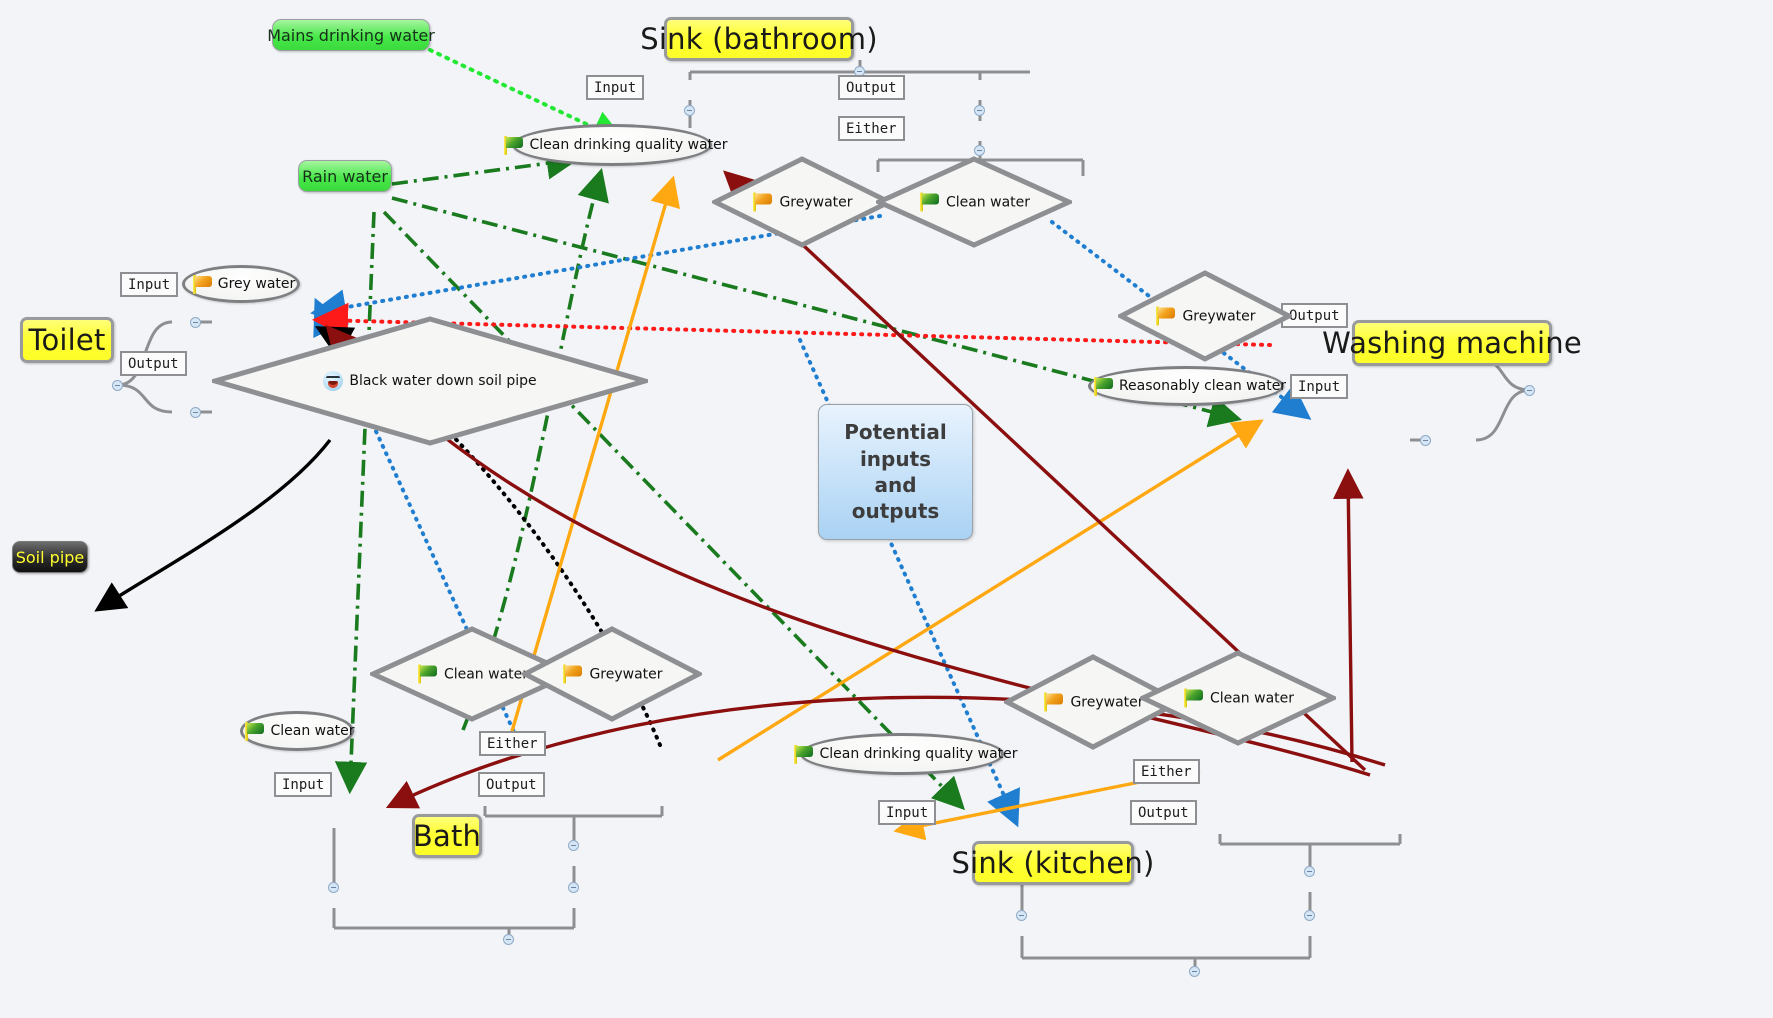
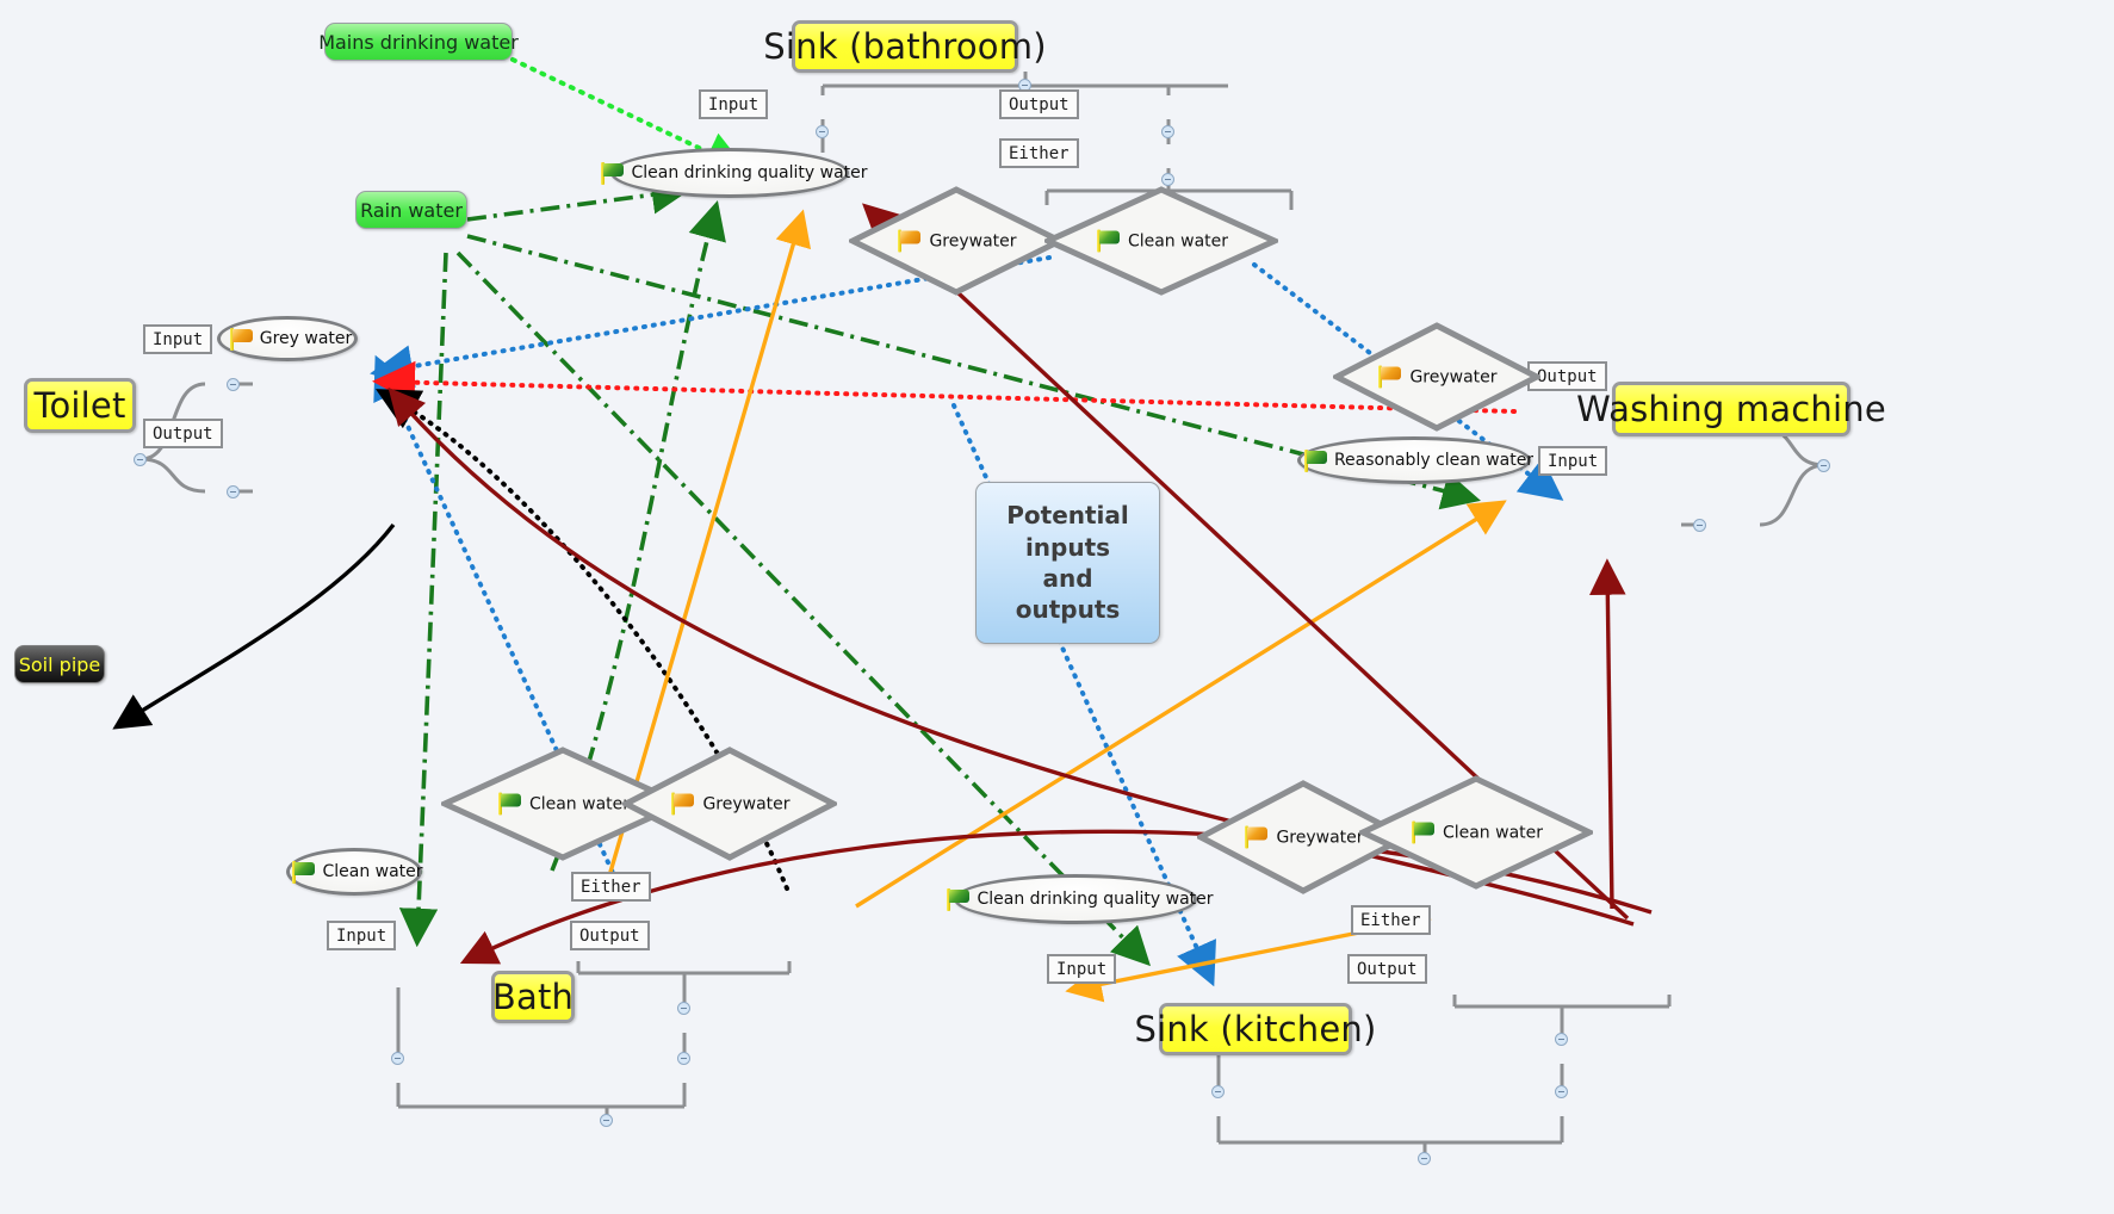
  Mains drinking water
  Rain water
  Soil pipe
  Sink (bathroom)
  Toilet
  Washing machine
  Bath
  Sink (kitchen)
  Input
  Output
  Either
  Input
  Output
  Output
  Input
  Input
  Either
  Output
  Input
  Either
  Output
  Clean drinking quality water
  Grey water
  Reasonably clean water
  Clean water
  Clean drinking quality water
  Greywater
  Clean water
- Black water down soil pipe
  Greywater
  Clean wate
  Greywater
  Greywater
  Clean water
  Potential
  inputs
  and
  outputs
